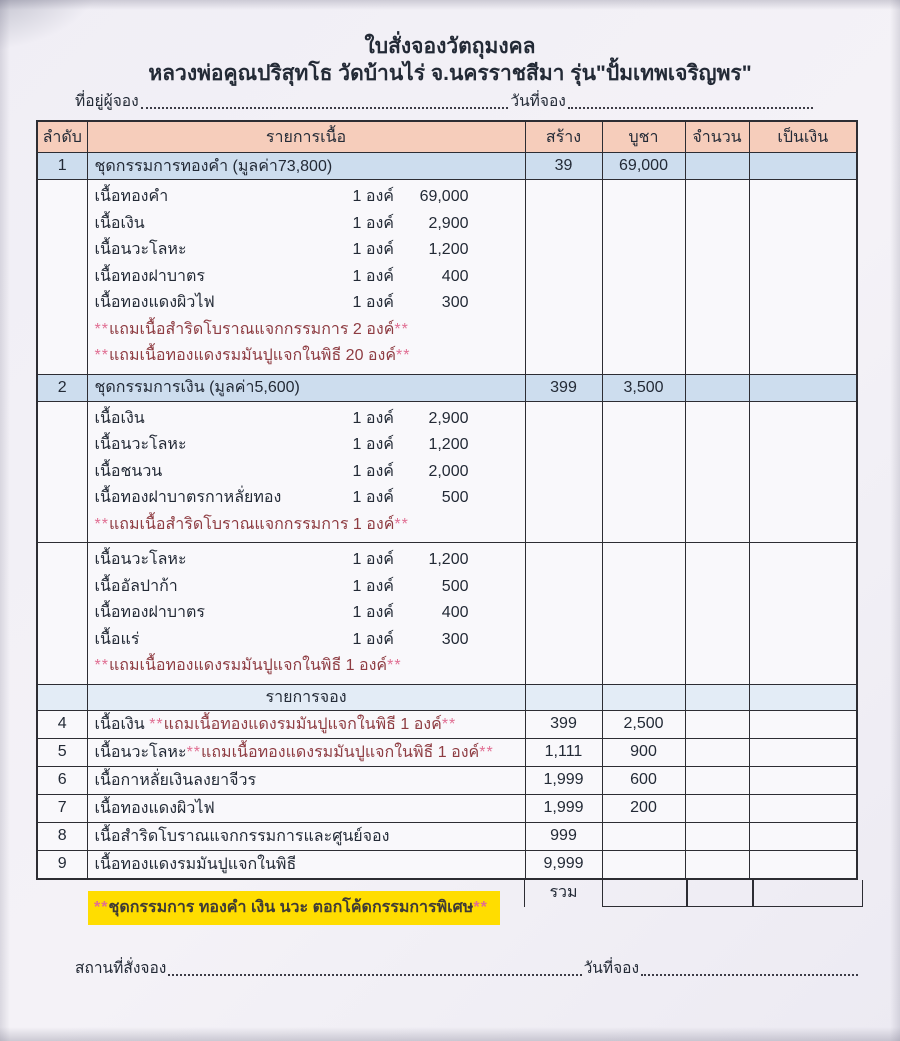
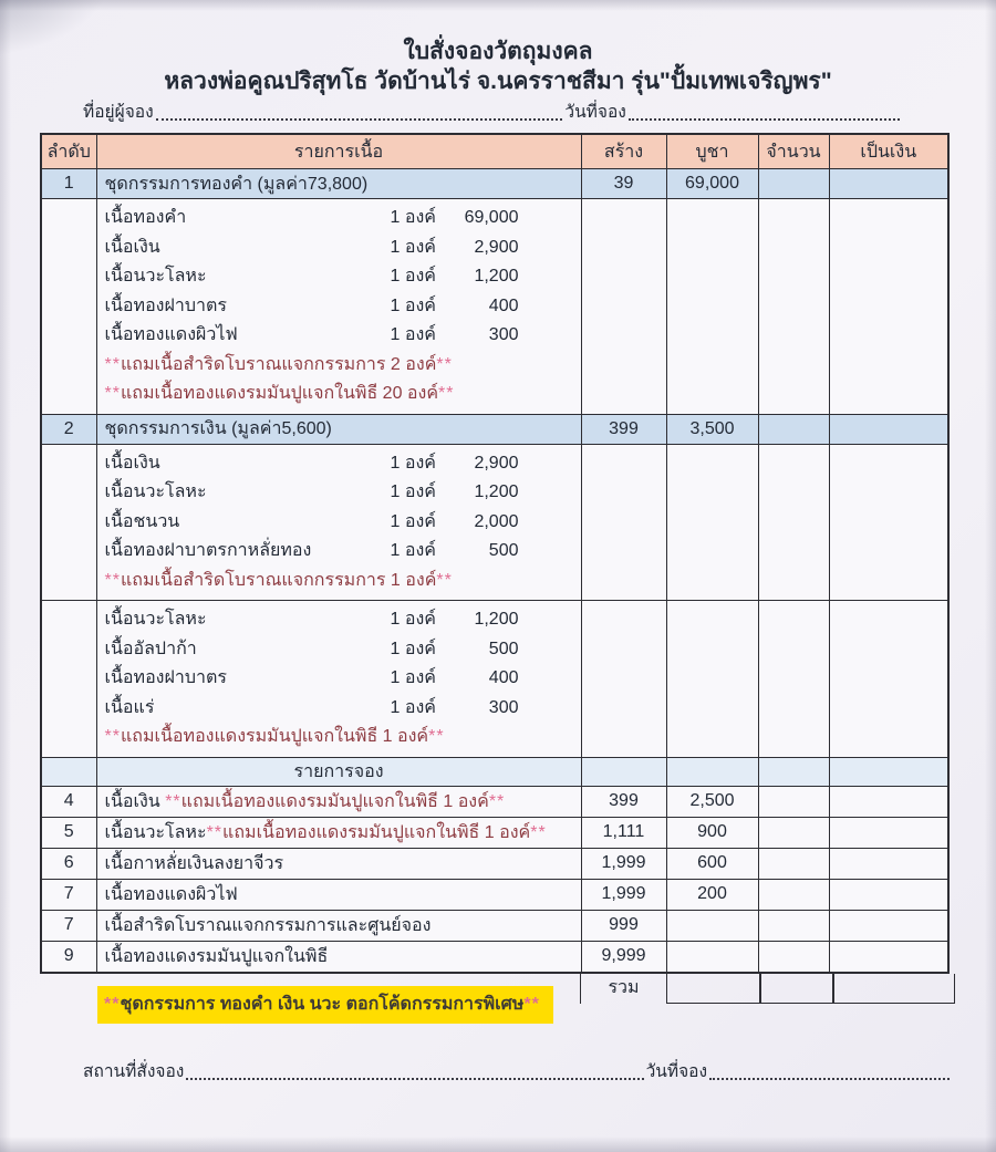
  ใบสั่งจองวัตถุมงคล
  หลวงพ่อคูณปริสุทโธ วัดบ้านไร่ จ.นครราชสีมา รุ่น"ปั้มเทพเจริญพร"
  ที่อยู่ผู้จอง
  วันที่จอง
  ลำดับ	รายการเนื้อ	สร้าง	บูชา	จำนวน	เป็นเงิน
  1	ชุดกรรมการทองคำ (มูลค่า73,800)	39	69,000
  	เนื้อทองคำ 1 องค์ 69,000เนื้อเงิน 1 องค์ 2,900เนื้อนวะโลหะ 1 องค์ 1,200เนื้อทองฝาบาตร 1 องค์ 400เนื้อทองแดงผิวไฟ 1 องค์ 300**แถมเนื้อสำริดโบราณแจกกรรมการ 2 องค์****แถมเนื้อทองแดงรมมันปูแจกในพิธี 20 องค์**
  2	ชุดกรรมการเงิน (มูลค่า5,600)	399	3,500
  	เนื้อเงิน 1 องค์ 2,900เนื้อนวะโลหะ 1 องค์ 1,200เนื้อชนวน 1 องค์ 2,000เนื้อทองฝาบาตรกาหลั่ยทอง 1 องค์ 500**แถมเนื้อสำริดโบราณแจกกรรมการ 1 องค์**
  	เนื้อนวะโลหะ 1 องค์ 1,200เนื้ออัลปาก้า 1 องค์ 500เนื้อทองฝาบาตร 1 องค์ 400เนื้อแร่ 1 องค์ 300**แถมเนื้อทองแดงรมมันปูแจกในพิธี 1 องค์**
  	รายการจอง
  4	เนื้อเงิน **แถมเนื้อทองแดงรมมันปูแจกในพิธี 1 องค์**	399	2,500
  5	เนื้อนวะโลหะ**แถมเนื้อทองแดงรมมันปูแจกในพิธี 1 องค์**	1,111	900
  6	เนื้อกาหลั่ยเงินลงยาจีวร	1,999	600
  7	เนื้อทองแดงผิวไฟ	1,999	200
- 8	เนื้อสำริดโบราณแจกกรรมการและศูนย์จอง	999
+ 7	เนื้อสำริดโบราณแจกกรรมการและศูนย์จอง	999
  9	เนื้อทองแดงรมมันปูแจกในพิธี	9,999
  รวม
  **ชุดกรรมการ ทองคำ เงิน นวะ ตอกโค้ดกรรมการพิเศษ**
  สถานที่สั่งจอง
  วันที่จอง
